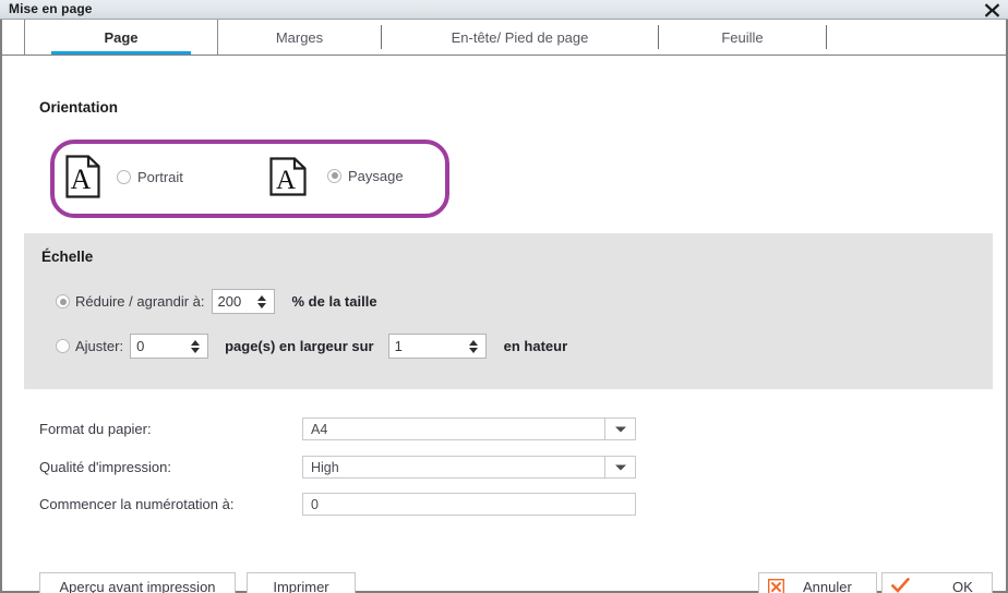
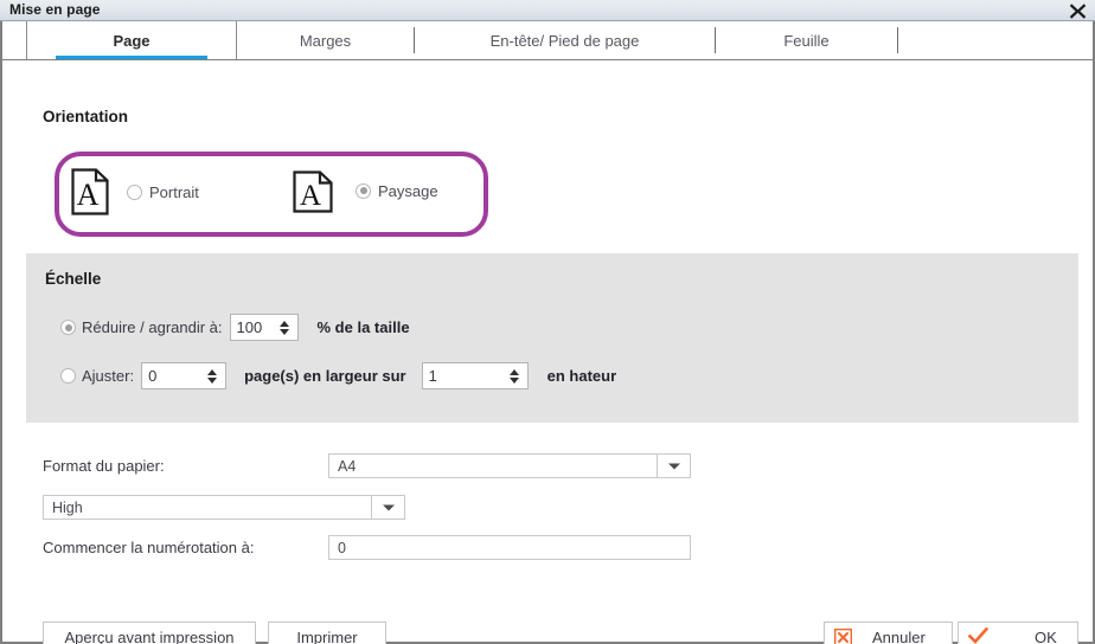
  Mise en page
  Page
  Marges
  En-tête/ Pied de page
  Feuille
  Orientation
  A
  Portrait
  A
  Paysage
  Échelle
  Réduire / agrandir à:
- 200
+ 100
  % de la taille
  Ajuster:
  0
  page(s) en largeur sur
  1
  en hateur
  Format du papier:
  A4
- Qualité d'impression:
  High
  Commencer la numérotation à:
  0
  Aperçu avant impression
  Imprimer
  Annuler
  OK
